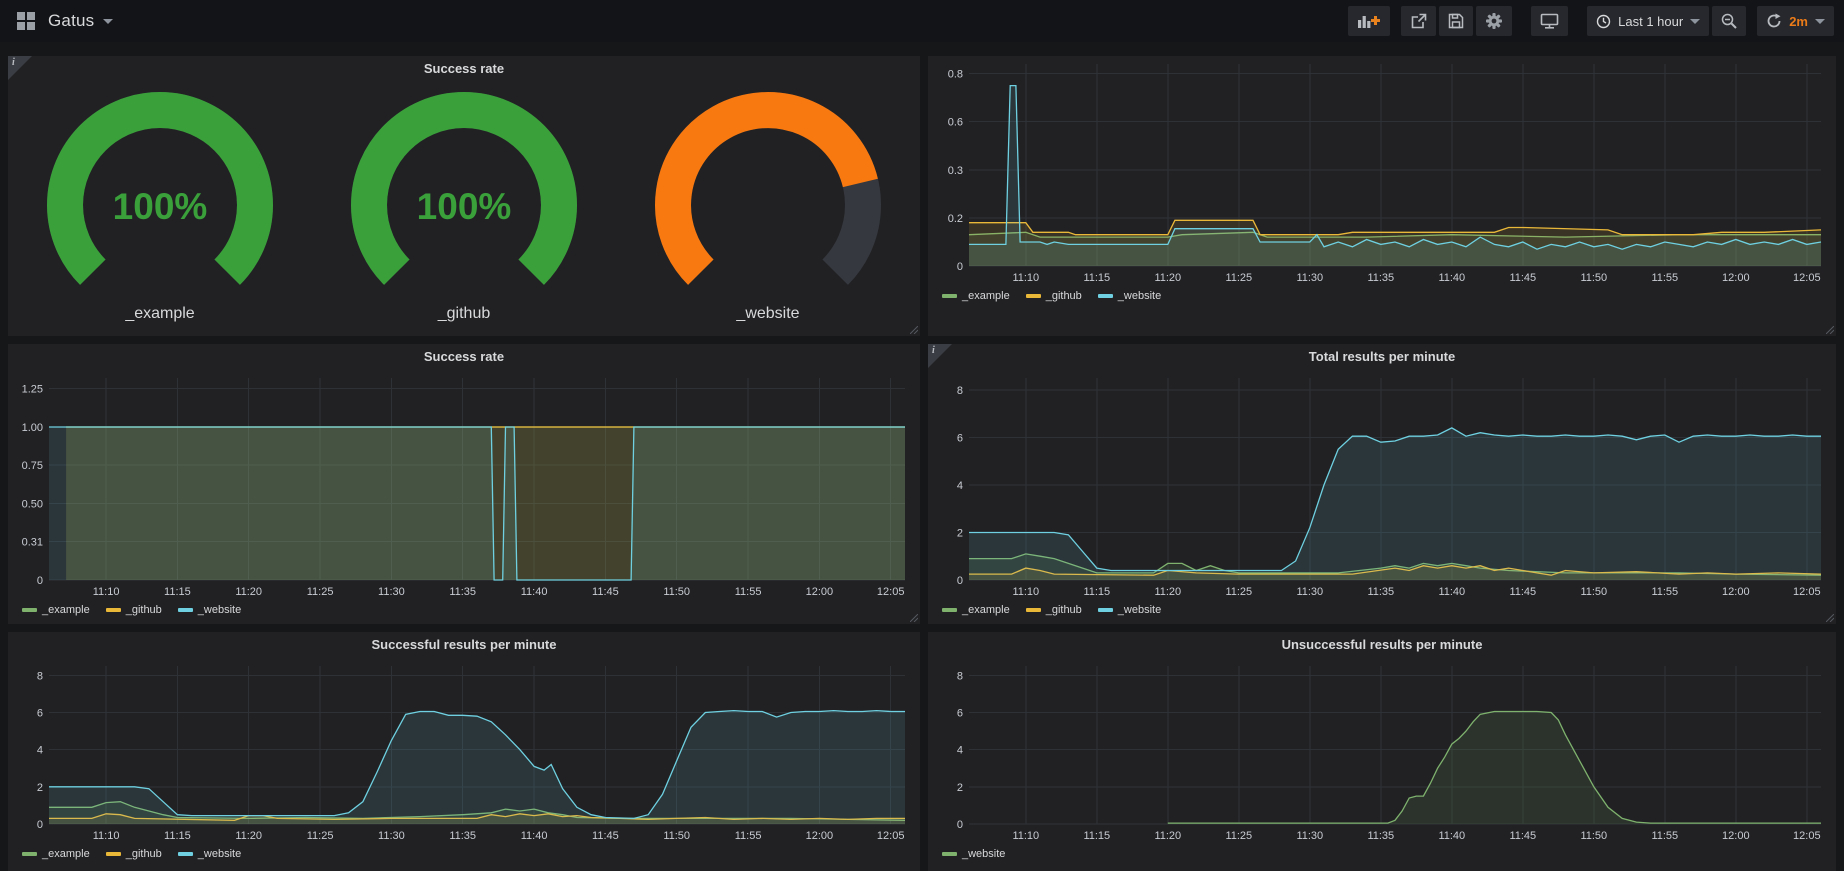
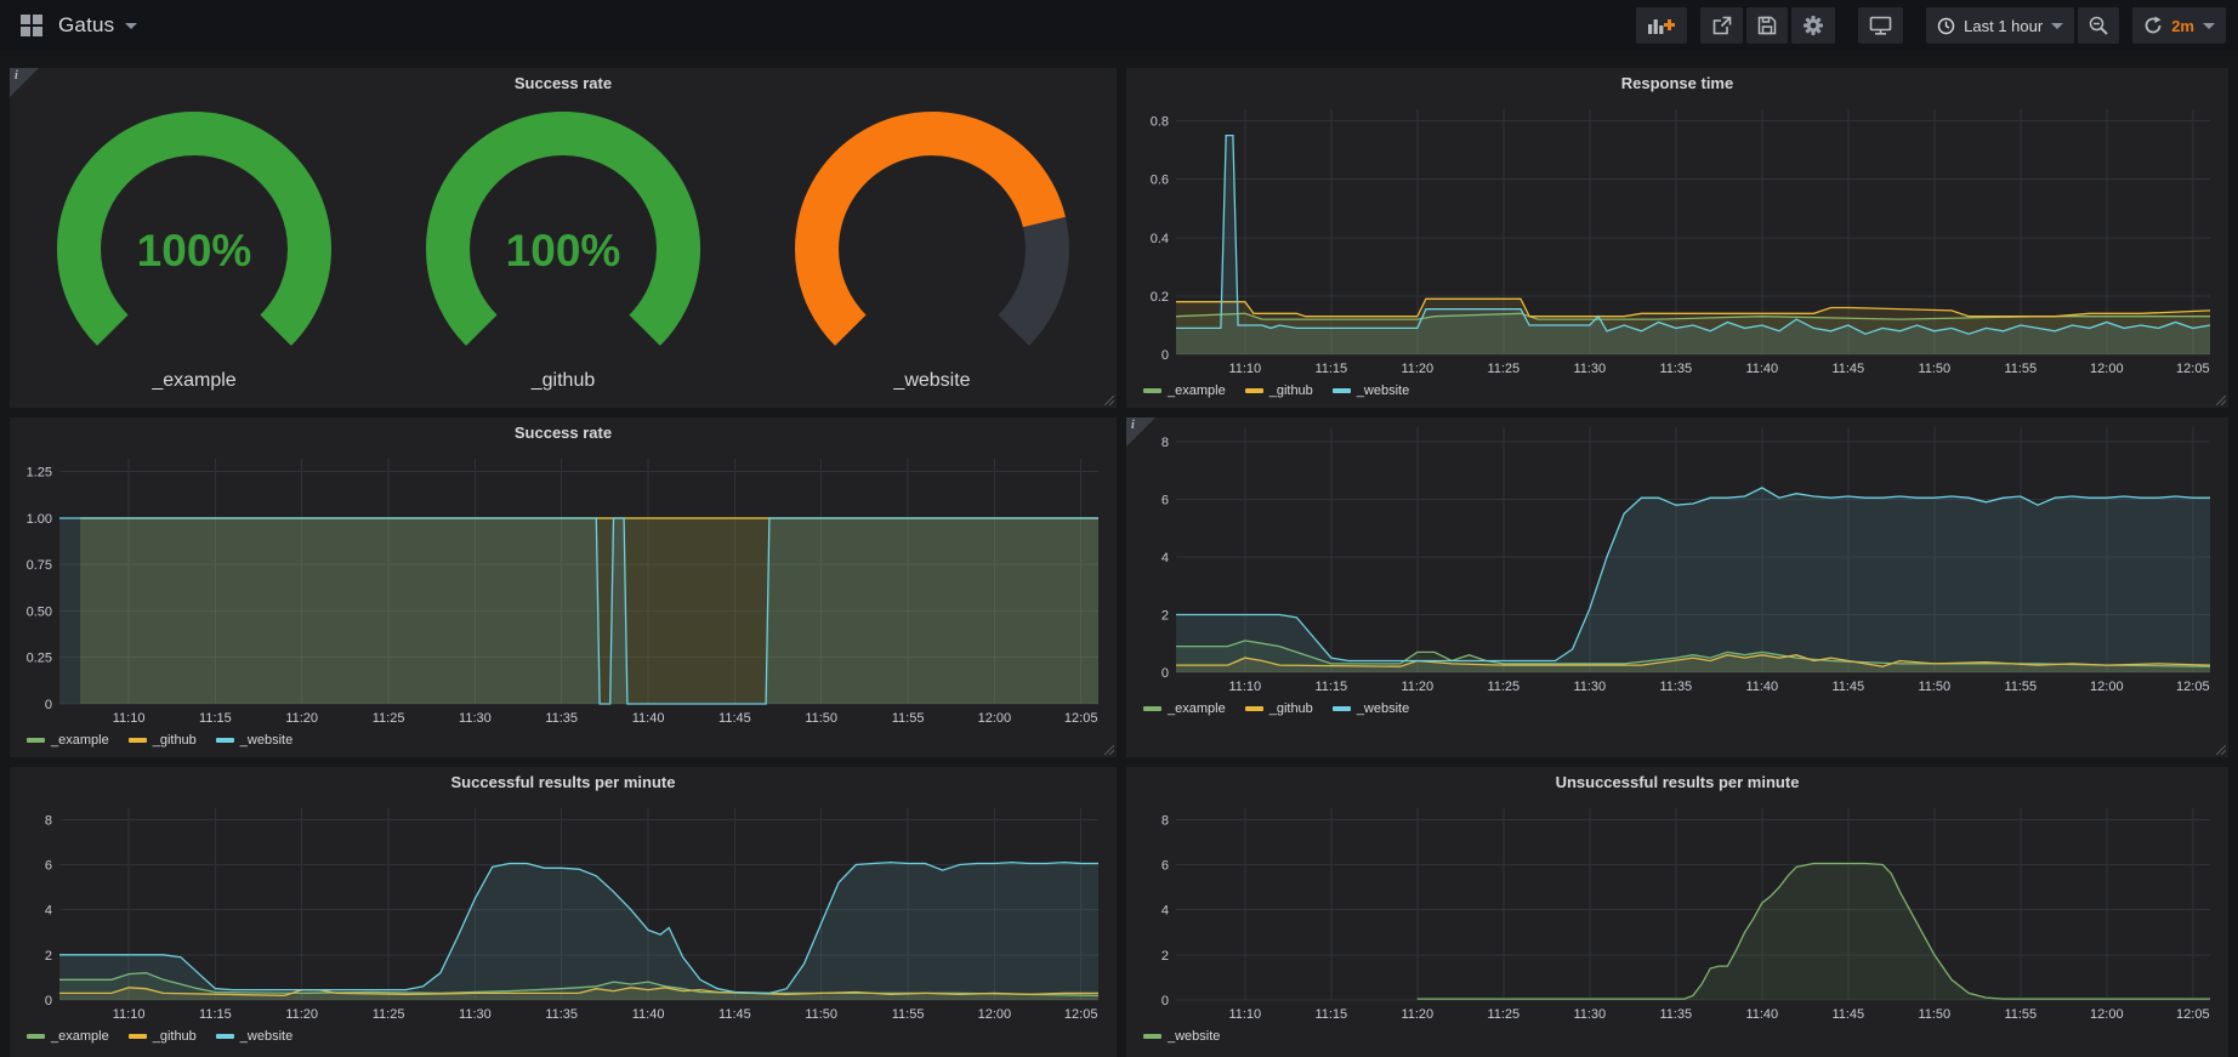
  Gatus
  Last 1 hour
  2m
  i
  Success rate
  100%
  _example
  100%
  _github
  _website
+ Response time
  0
  0.2
- 0.3
+ 0.4
  0.6
  0.8
  11:10
  11:15
  11:20
  11:25
  11:30
  11:35
  11:40
  11:45
  11:50
  11:55
  12:00
  12:05
  _example
  _github
  _website
  Success rate
  0
- 0.31
+ 0.25
  0.50
  0.75
  1.00
  1.25
  11:10
  11:15
  11:20
  11:25
  11:30
  11:35
  11:40
  11:45
  11:50
  11:55
  12:00
  12:05
  _example
  _github
  _website
  i
- Total results per minute
  0
  2
  4
  6
  8
  11:10
  11:15
  11:20
  11:25
  11:30
  11:35
  11:40
  11:45
  11:50
  11:55
  12:00
  12:05
  _example
  _github
  _website
  Successful results per minute
  0
  2
  4
  6
  8
  11:10
  11:15
  11:20
  11:25
  11:30
  11:35
  11:40
  11:45
  11:50
  11:55
  12:00
  12:05
  _example
  _github
  _website
  Unsuccessful results per minute
  0
  2
  4
  6
  8
  11:10
  11:15
  11:20
  11:25
  11:30
  11:35
  11:40
  11:45
  11:50
  11:55
  12:00
  12:05
  _website
